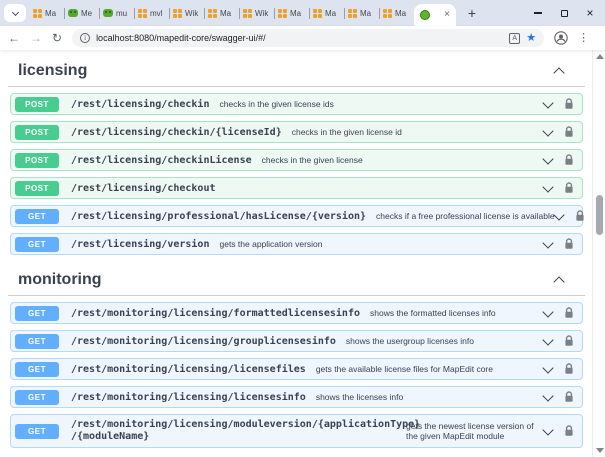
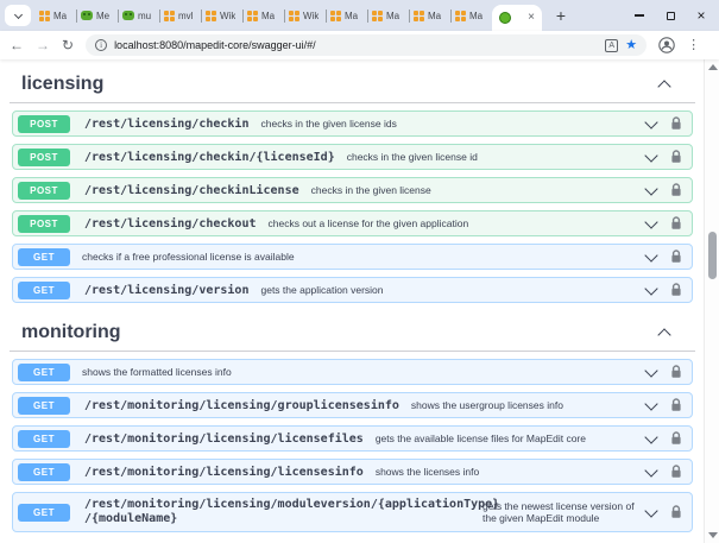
  Ma
  Me
  mu
  mvl
  Wik
  Ma
  Wik
  Ma
  Ma
  Ma
  Ma
  ×
  +
  ×
  ←
  →
  ↻
  i
  localhost:8080/mapedit-core/swagger-ui/#/
  ★
  ⋮
  licensing
  POST
  /rest/licensing/checkin
  checks in the given license ids
  POST
  /rest/licensing/checkin/{licenseId}
  checks in the given license id
  POST
  /rest/licensing/checkinLicense
  checks in the given license
  POST
  /rest/licensing/checkout
+ checks out a license for the given application
  GET
- /rest/licensing/professional/hasLicense/{version}
  checks if a free professional license is available
  GET
  /rest/licensing/version
  gets the application version
  monitoring
  GET
- /rest/monitoring/licensing/formattedlicensesinfo
  shows the formatted licenses info
  GET
  /rest/monitoring/licensing/grouplicensesinfo
  shows the usergroup licenses info
  GET
  /rest/monitoring/licensing/licensefiles
  gets the available license files for MapEdit core
  GET
  /rest/monitoring/licensing/licensesinfo
  shows the licenses info
  GET
  /rest/monitoring/licensing/moduleversion/{applicationTy /{moduleName}
  gets the newest license version of the given MapEdit module
